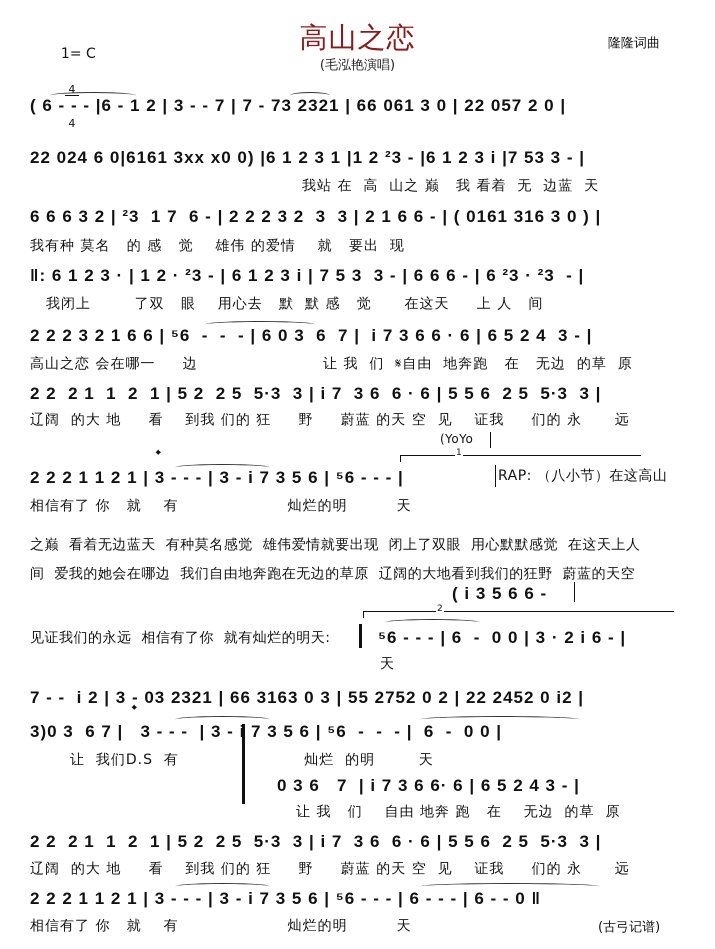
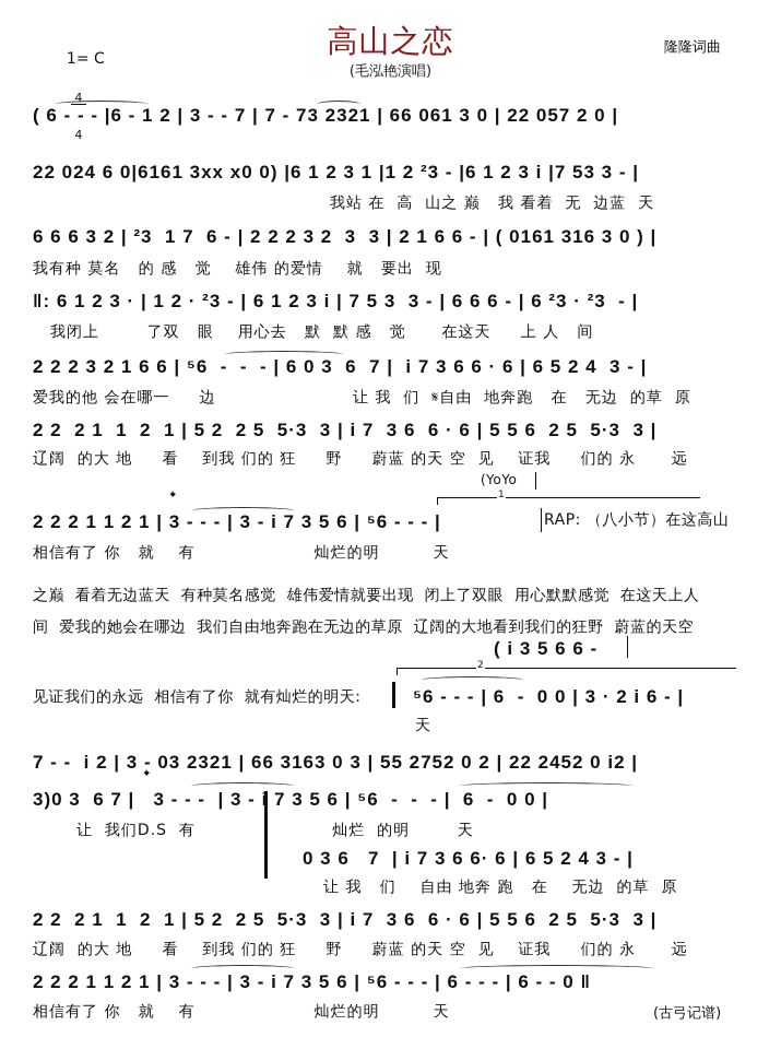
  1= C
  4
  4
  高山之恋
  (毛泓艳演唱)
  隆隆词曲
  ( 6 - - - |6 - 1 2 | 3 - - 7 | 7 - 73 2321 | 66 061 3 0 | 22 057 2 0 |
  22 024 6 0|6161 3xx x0 0) |6 1 2 3 1 |1 2 ²3 - |6 1 2 3 i |7 53 3 - |
  我站 在 高 山之 巅 我 看着 无 边蓝 天
  6 6 6 3 2 | ²3 1 7 6 - | 2 2 2 3 2 3 3 | 2 1 6 6 - | ( 0161 316 3 0 ) |
  我有种 莫名 的 感 觉 雄伟 的爱情 就 要出 现
  ‖: 6 1 2 3 · | 1 2 · ²3 - | 6 1 2 3 i | 7 5 3 3 - | 6 6 6 - | 6 ²3 · ²3 - |
  我闭上 了双 眼 用心去 默 默 感 觉 在这天 上 人 间
  2 2 2 3 2 1 6 6 | ⁵6 - - - | 6 0 3 6 7 | i 7 3 6 6 · 6 | 6 5 2 4 3 - |
- 高山之恋 会在哪一 边 让 我 们 𝄋自由 地奔跑 在 无边 的草 原
+ 爱我的他 会在哪一 边 让 我 们 𝄋自由 地奔跑 在 无边 的草 原
  2 2 2 1 1 2 1 | 5 2 2 5 5·3 3 | i 7 3 6 6 · 6 | 5 5 6 2 5 5·3 3 |
  辽阔 的大 地 看 到我 们的 狂 野 蔚蓝 的天 空 见 证我 们的 永 远
  (YoYo
  1
  𝄌
  2 2 2 1 1 2 1 | 3 - - - | 3 - i 7 3 5 6 | ⁵6 - - - |
  RAP: （八小节）在这高山
  相信有了 你 就 有 灿烂的明 天
  之巅 看着无边蓝天 有种莫名感觉 雄伟爱情就要出现 闭上了双眼 用心默默感觉 在这天上人
  间 爱我的她会在哪边 我们自由地奔跑在无边的草原 辽阔的大地看到我们的狂野 蔚蓝的天空
  ( i 3 5 6 6 -
  2
  见证我们的永远 相信有了你 就有灿烂的明天:
  ⁵6 - - - | 6 - 0 0 | 3 · 2 i 6 - |
  天
  7 - - i 2 | 3 - 03 2321 | 66 3163 0 3 | 55 2752 0 2 | 22 2452 0 i2 |
  𝄌
  3)0 3 6 7 | 3 - - - | 3 - 7 3 5 6 | ⁵6 - - - | 6 - 0 0 |
  让 我们D.S 有 灿烂 的明 天
  0 3 6 7 | i 7 3 6 6· 6 | 6 5 2 4 3 - |
  让 我 们 自由 地奔 跑 在 无边 的草 原
  2 2 2 1 1 2 1 | 5 2 2 5 5·3 3 | i 7 3 6 6 · 6 | 5 5 6 2 5 5·3 3 |
  辽阔 的大 地 看 到我 们的 狂 野 蔚蓝 的天 空 见 证我 们的 永 远
  2 2 2 1 1 2 1 | 3 - - - | 3 - i 7 3 5 6 | ⁵6 - - - | 6 - - - | 6 - - 0 ‖
  相信有了 你 就 有 灿烂的明 天
  (古弓记谱)
